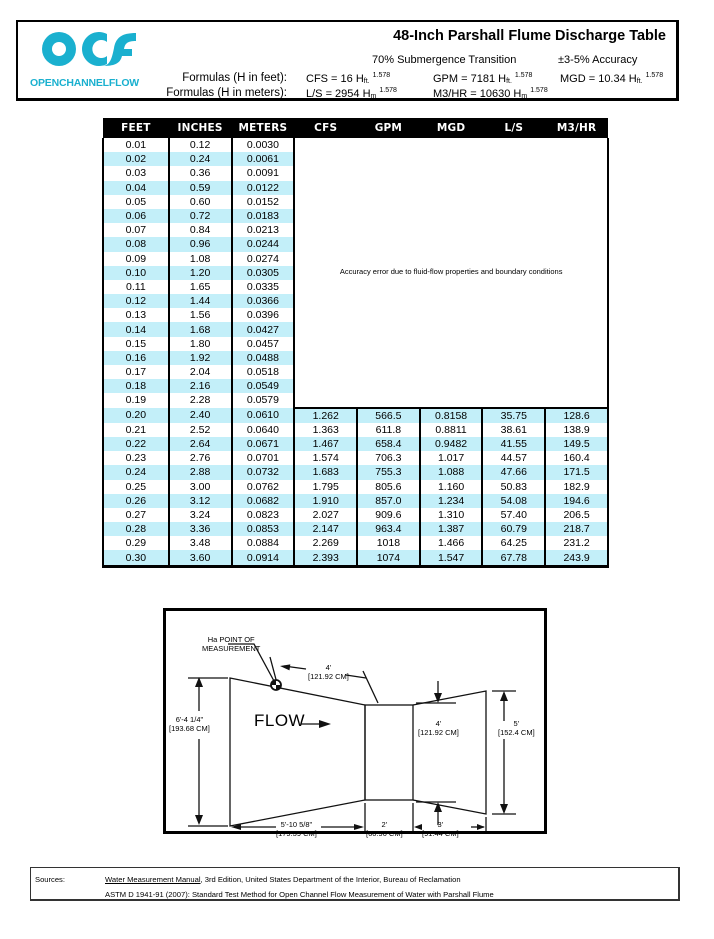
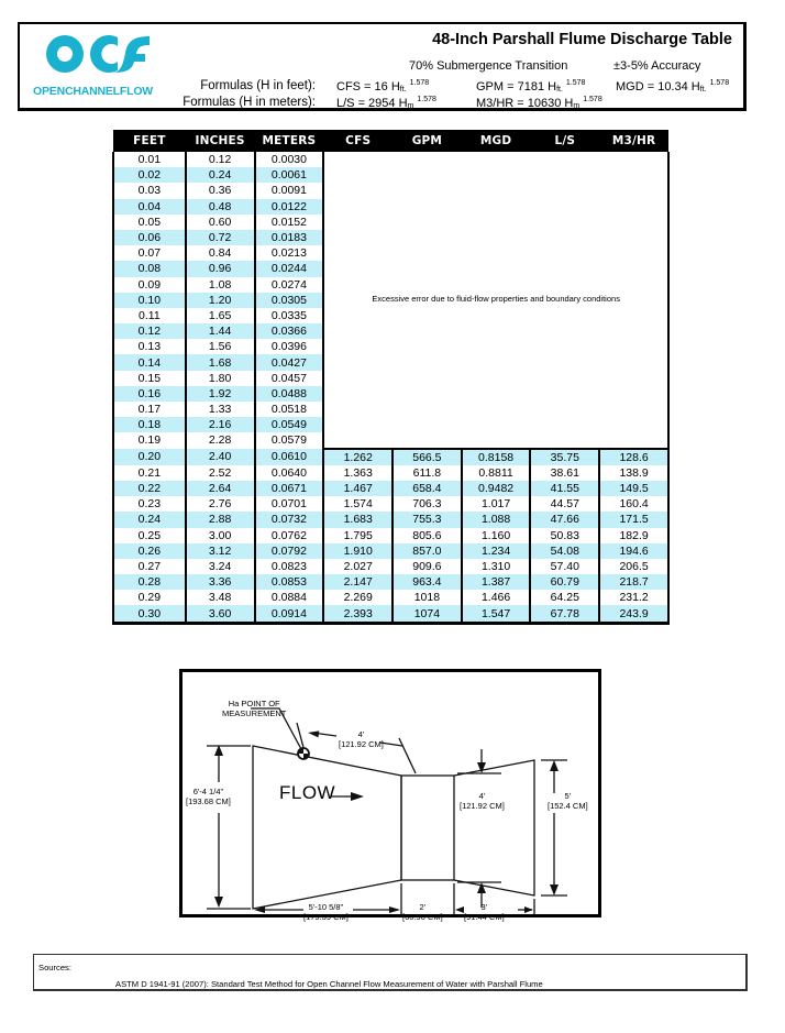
  OPENCHANNELFLOW
  48-Inch Parshall Flume Discharge Table
  70% Submergence Transition
  ±3-5% Accuracy
  Formulas (H in feet):
  Formulas (H in meters):
  FEET	INCHES	METERS	CFS	GPM	MGD	L/S	M3/HR
- 0.01	0.12	0.0030	Accuracy error due to fluid-flow properties and boundary conditions
+ 0.01	0.12	0.0030	Excessive error due to fluid-flow properties and boundary conditions
  0.02	0.24	0.0061
  0.03	0.36	0.0091
- 0.04	0.59	0.0122
+ 0.04	0.48	0.0122
  0.05	0.60	0.0152
  0.06	0.72	0.0183
  0.07	0.84	0.0213
  0.08	0.96	0.0244
  0.09	1.08	0.0274
  0.10	1.20	0.0305
  0.11	1.65	0.0335
  0.12	1.44	0.0366
  0.13	1.56	0.0396
  0.14	1.68	0.0427
  0.15	1.80	0.0457
  0.16	1.92	0.0488
- 0.17	2.04	0.0518
+ 0.17	1.33	0.0518
  0.18	2.16	0.0549
  0.19	2.28	0.0579
  0.20	2.40	0.0610	1.262	566.5	0.8158	35.75	128.6
  0.21	2.52	0.0640	1.363	611.8	0.8811	38.61	138.9
  0.22	2.64	0.0671	1.467	658.4	0.9482	41.55	149.5
  0.23	2.76	0.0701	1.574	706.3	1.017	44.57	160.4
  0.24	2.88	0.0732	1.683	755.3	1.088	47.66	171.5
  0.25	3.00	0.0762	1.795	805.6	1.160	50.83	182.9
- 0.26	3.12	0.0682	1.910	857.0	1.234	54.08	194.6
+ 0.26	3.12	0.0792	1.910	857.0	1.234	54.08	194.6
  0.27	3.24	0.0823	2.027	909.6	1.310	57.40	206.5
  0.28	3.36	0.0853	2.147	963.4	1.387	60.79	218.7
  0.29	3.48	0.0884	2.269	1018	1.466	64.25	231.2
  0.30	3.60	0.0914	2.393	1074	1.547	67.78	243.9
  Ha POINT OF
  MEASUREMENT
  4'
  [121.92 CM]
  6'-4 1/4"
  [193.68 CM]
  4'
  [121.92 CM]
  5'
  [152.4 CM]
  5'-10 5/8"
  [179.39 CM]
  2'
  [60.96 CM]
  3'
  [91.44 CM]
  FLOW
  Sources:
- Water Measurement Manual, 3rd Edition, United States Department of the Interior, Bureau of Reclamation
  ASTM D 1941-91 (2007): Standard Test Method for Open Channel Flow Measurement of Water with Parshall Flume
